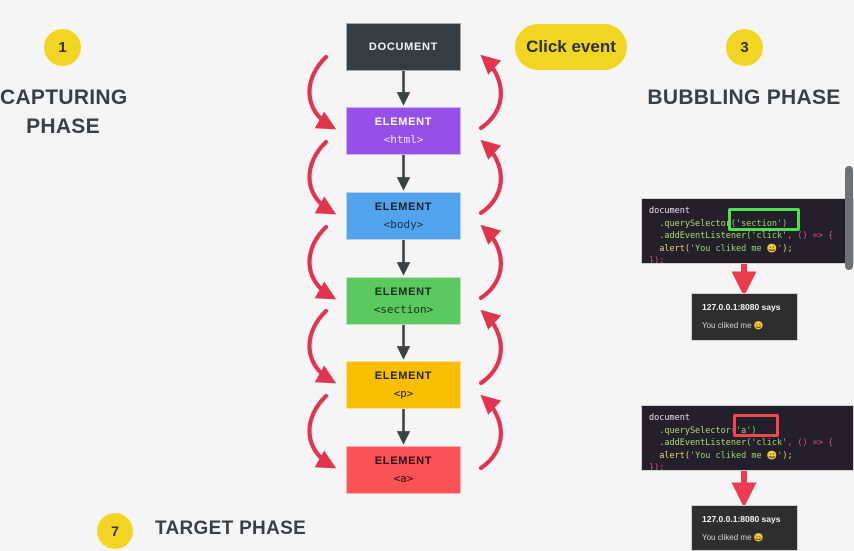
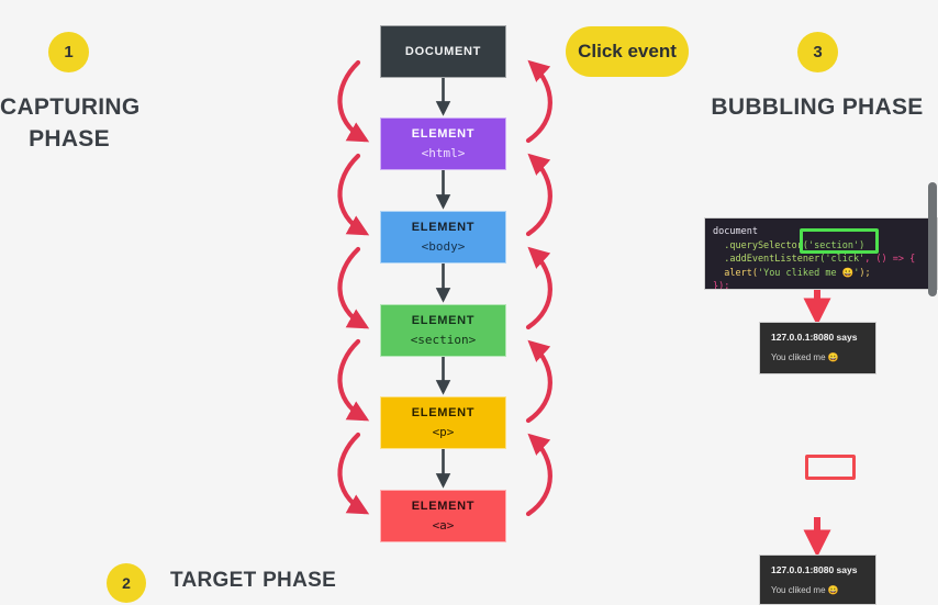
  1
  CAPTURING PHASE
  3
  BUBBLING PHASE
- 7
+ 2
  TARGET PHASE
  Click event
  DOCUMENT
  ELEMENT
  <html>
  ELEMENT
  <body>
  ELEMENT
  <section>
  ELEMENT
  <p>
  ELEMENT
  <a>
  document .querySelector('section') .addEventListener('click', () => { alert('You cliked me 😀'); });
  127.0.0.1:8080 says
  You cliked me 😀
- document .querySelector('a') .addEventListener('click', () => { alert('You cliked me 😀'); });
  127.0.0.1:8080 says
  You cliked me 😀
